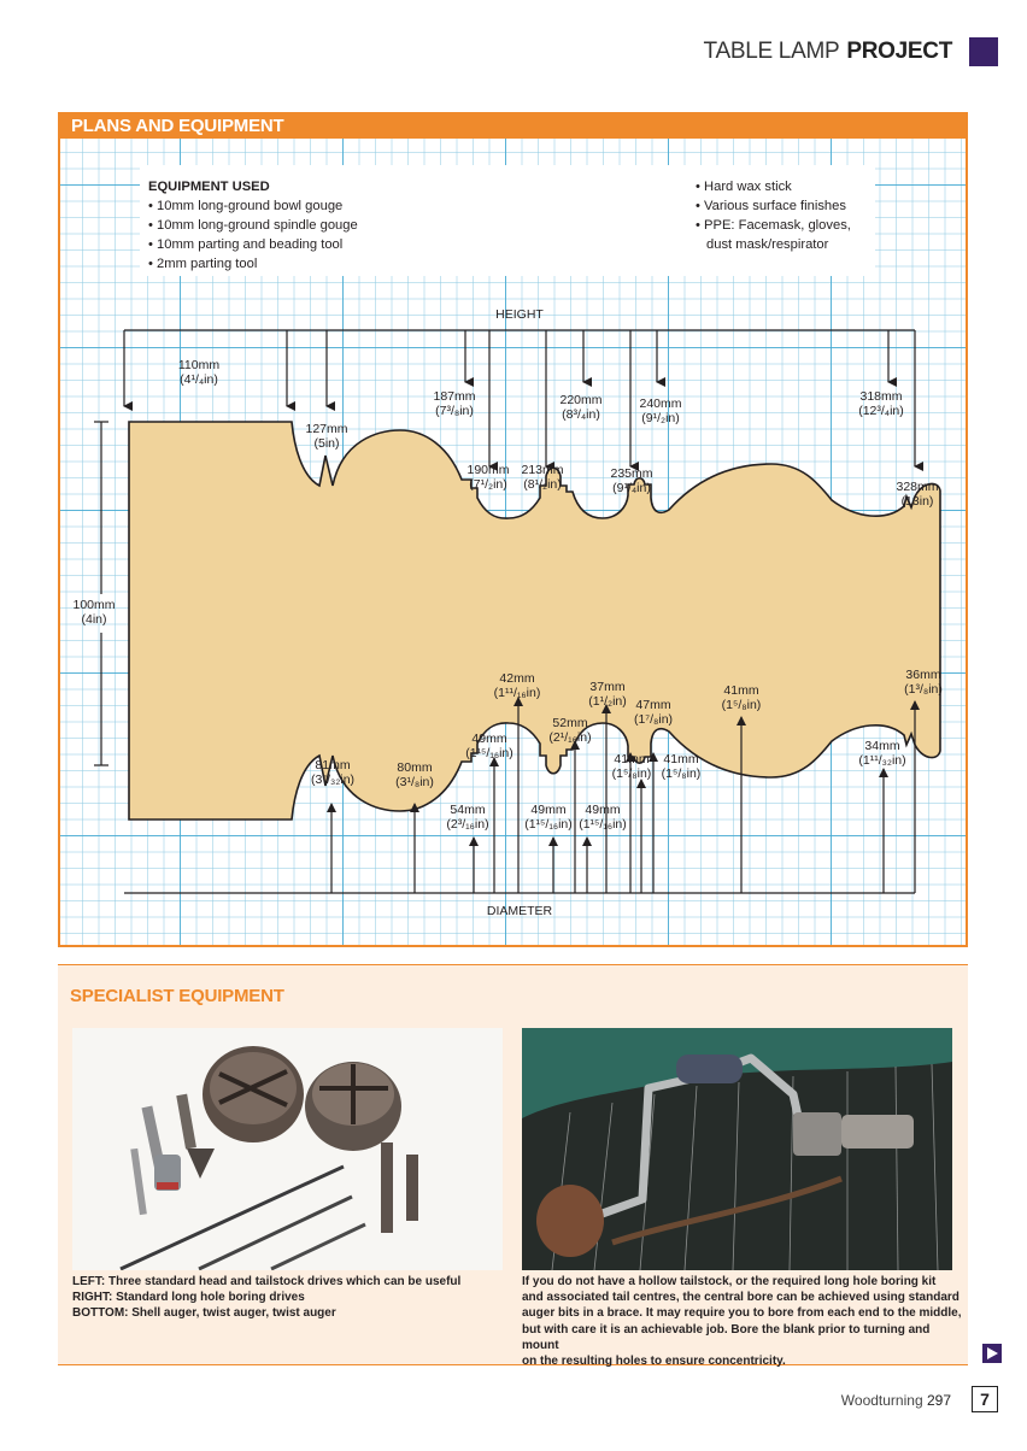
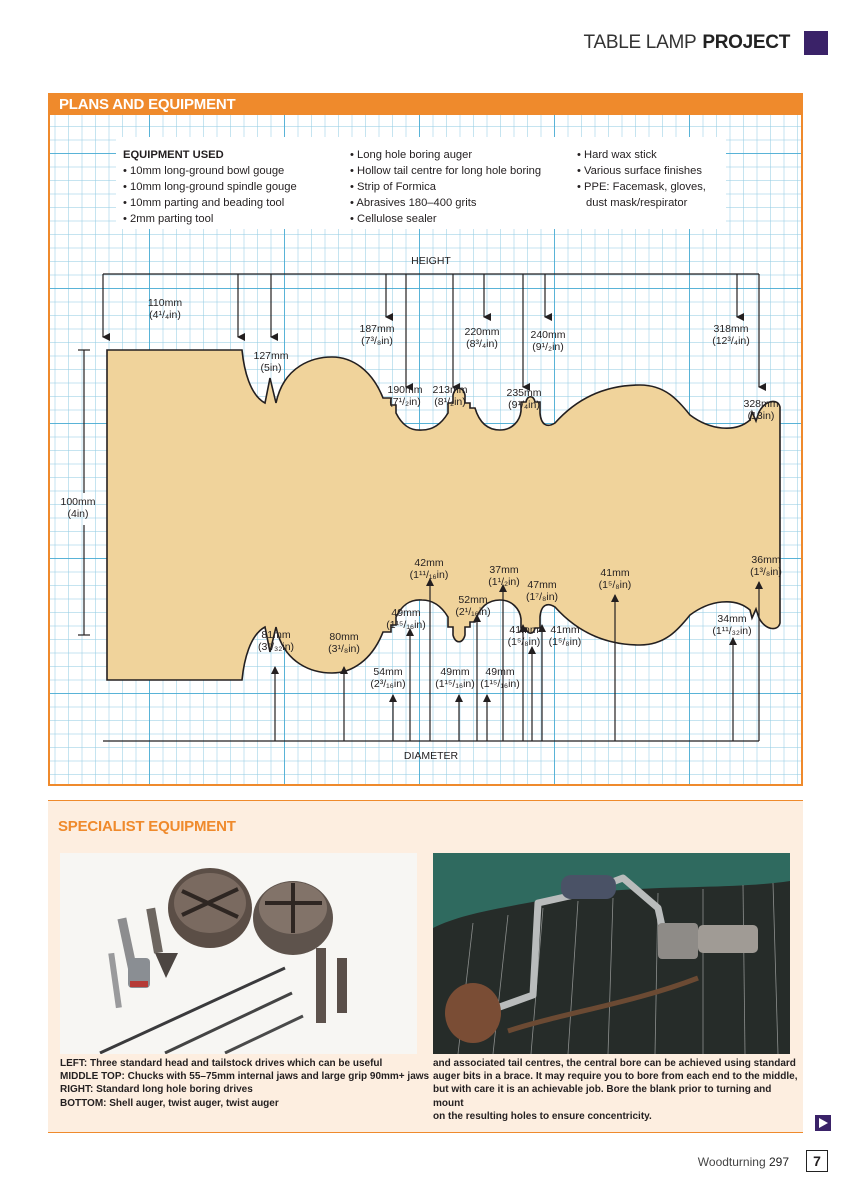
  TABLE LAMP PROJECT
  PLANS AND EQUIPMENT
  EQUIPMENT USED
  • 10mm long-ground bowl gouge
  • 10mm long-ground spindle gouge
  • 10mm parting and beading tool
  • 2mm parting tool
+ • Long hole boring auger
+ • Hollow tail centre for long hole boring
+ • Strip of Formica
+ • Abrasives 180–400 grits
+ • Cellulose sealer
  • Hard wax stick
  • Various surface finishes
  • PPE: Facemask, gloves,
  dust mask/respirator
  HEIGHT
  100mm
  (4in)
  110mm
  (4¹/₄in)
  127mm
  (5in)
  187mm
  (7³/₈in)
  190mm
  (7¹/₂in)
  213mm
  (8¹/₂in)
  220mm
  (8³/₄in)
  235mm
  (9¹/₄in)
  240mm
  (9¹/₂in)
  318mm
  (12³/₄in)
  328mm
  (13in)
  DIAMETER
  81mm
  (3⁷/₃₂in)
  80mm
  (3¹/₈in)
  54mm
  (2³/₁₆in)
  49mm
  (1¹⁵/₁₆in)
  42mm
  (1¹¹/₁₆in)
  49mm
  (1¹⁵/₁₆in)
  52mm
  (2¹/₁₆in)
  49mm
  (1¹⁵/₁₆in)
  37mm
  (1¹/₂in)
  41mm
  (1⁵/₈in)
  47mm
  (1⁷/₈in)
  41mm
  (1⁵/₈in)
  41mm
  (1⁵/₈in)
  34mm
  (1¹¹/₃₂in)
  36mm
  (1³/₈in)
  SPECIALIST EQUIPMENT
  LEFT: Three standard head and tailstock drives which can be useful
+ MIDDLE TOP: Chucks with 55–75mm internal jaws and large grip 90mm+ jaws
  RIGHT: Standard long hole boring drives
  BOTTOM: Shell auger, twist auger, twist auger
- If you do not have a hollow tailstock, or the required long hole boring kit
  and associated tail centres, the central bore can be achieved using standard
  auger bits in a brace. It may require you to bore from each end to the middle,
  but with care it is an achievable job. Bore the blank prior to turning and mount
  on the resulting holes to ensure concentricity.
  Woodturning 297
  7
